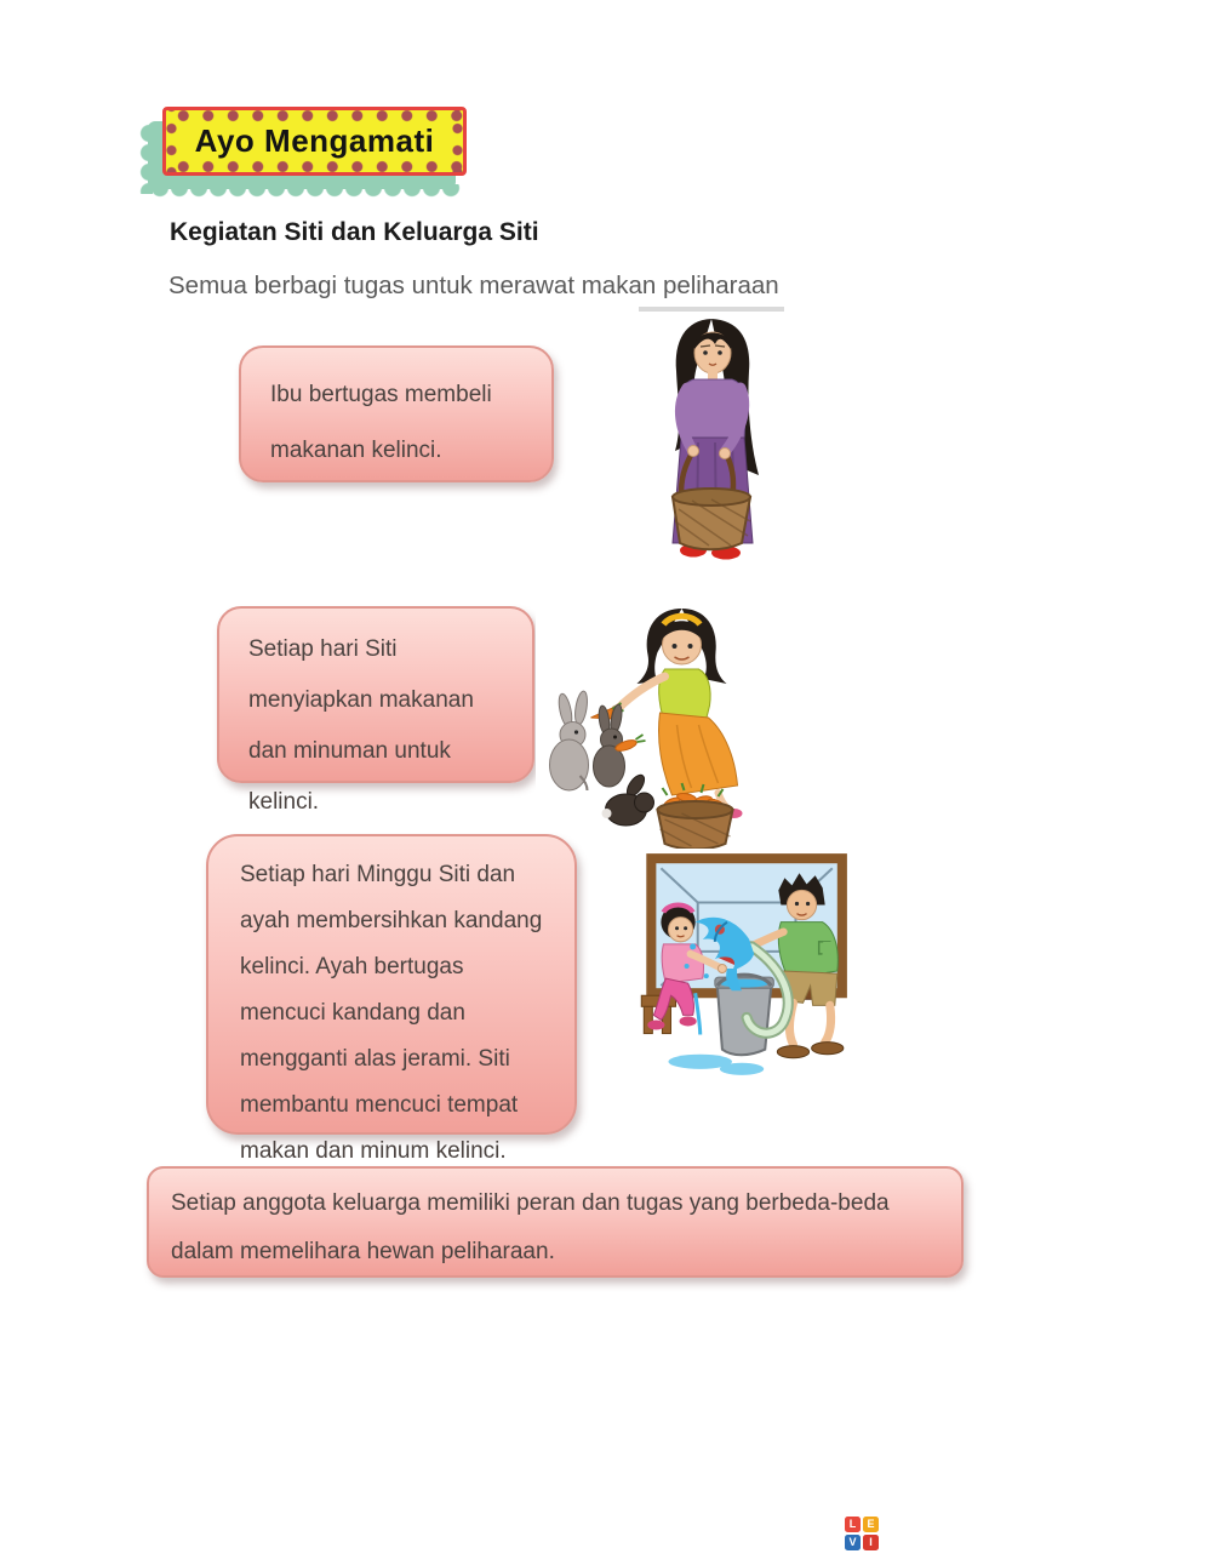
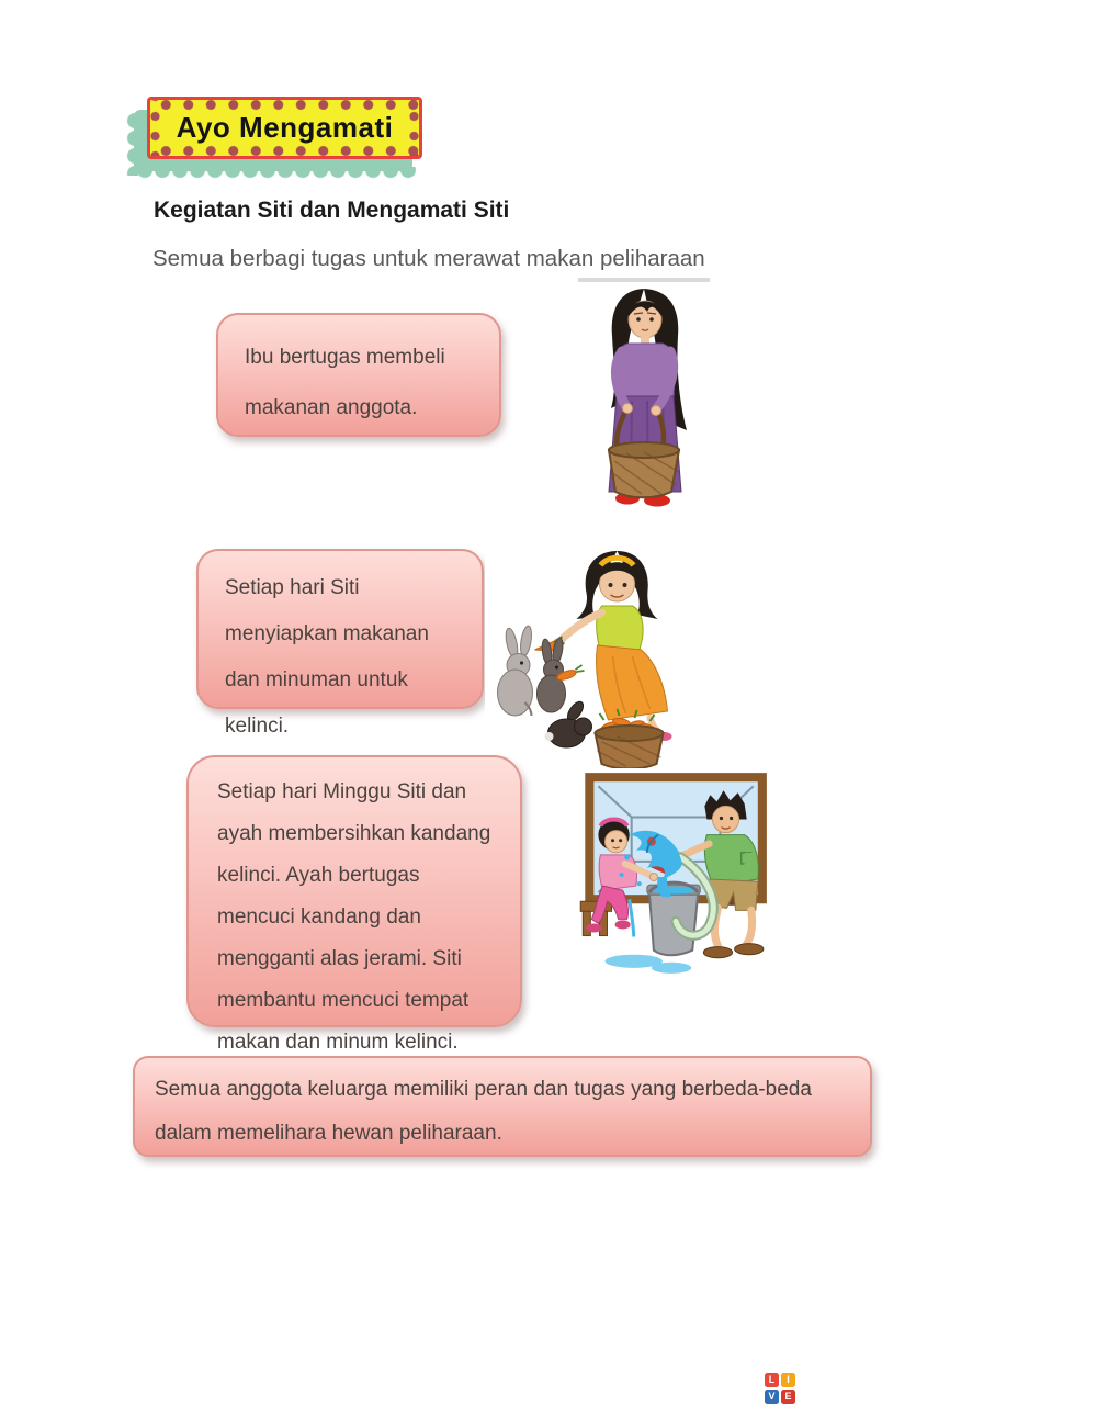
  Ayo Mengamati
- Kegiatan Siti dan Keluarga Siti
+ Kegiatan Siti dan Mengamati Siti
  Semua berbagi tugas untuk merawat makan peliharaan
- Ibu bertugas membeli makanan kelinci.
+ Ibu bertugas membeli makanan anggota.
  Setiap hari Siti menyiapkan makanan dan minuman untuk kelinci.
  Setiap hari Minggu Siti dan ayah membersihkan kandang kelinci. Ayah bertugas mencuci kandang dan mengganti alas jerami. Siti membantu mencuci tempat makan dan minum kelinci.
- Setiap anggota keluarga memiliki peran dan tugas yang berbeda-beda dalam memelihara hewan peliharaan.
+ Semua anggota keluarga memiliki peran dan tugas yang berbeda-beda dalam memelihara hewan peliharaan.
  L
- E
+ I
  V
- I
+ E
